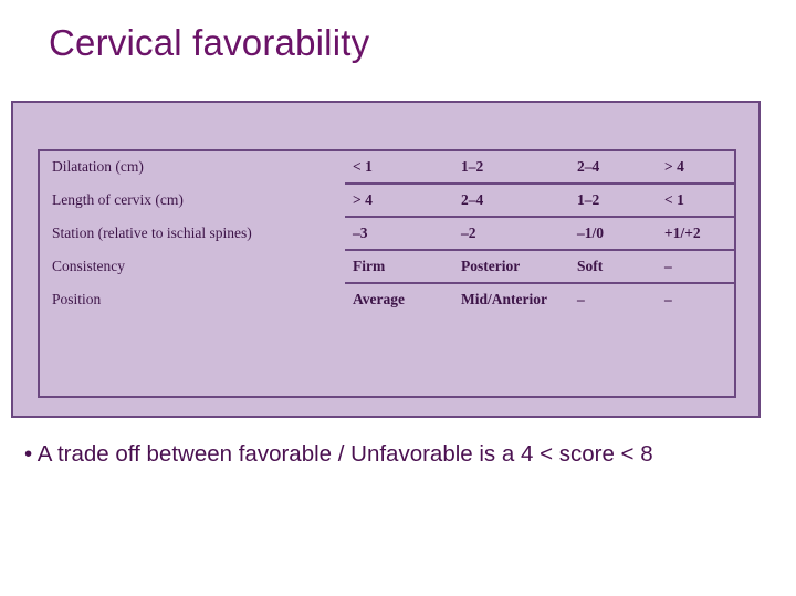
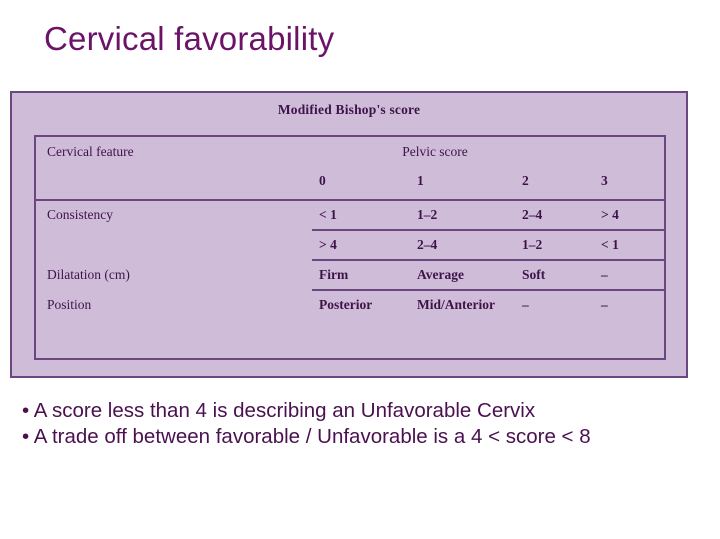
  Cervical favorability
+ Modified Bishop's score
+ Cervical feature
+ Pelvic score
+ 0
+ 1
+ 2
+ 3
- Dilatation (cm)
+ Consistency
  < 1
  1–2
  2–4
  > 4
- Length of cervix (cm)
  > 4
  2–4
  1–2
  < 1
- Station (relative to ischial spines)
- –3
- –2
- –1/0
- +1/+2
- Consistency
+ Dilatation (cm)
  Firm
- Posterior
+ Average
  Soft
  –
  Position
- Average
+ Posterior
  Mid/Anterior
  –
  –
+ • A score less than 4 is describing an Unfavorable Cervix
  • A trade off between favorable / Unfavorable is a 4 < score < 8
